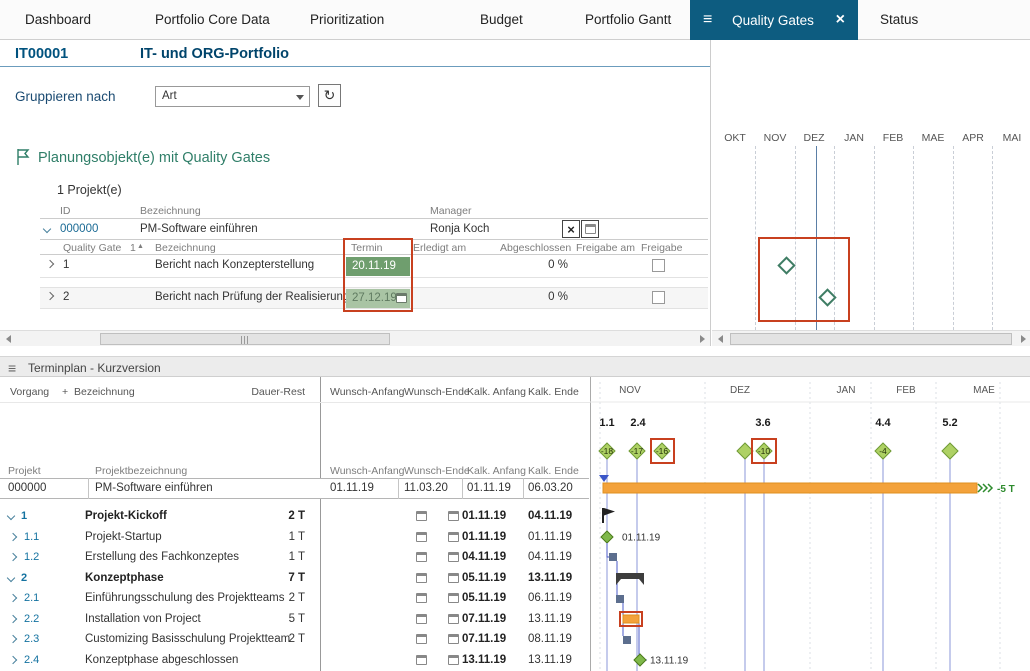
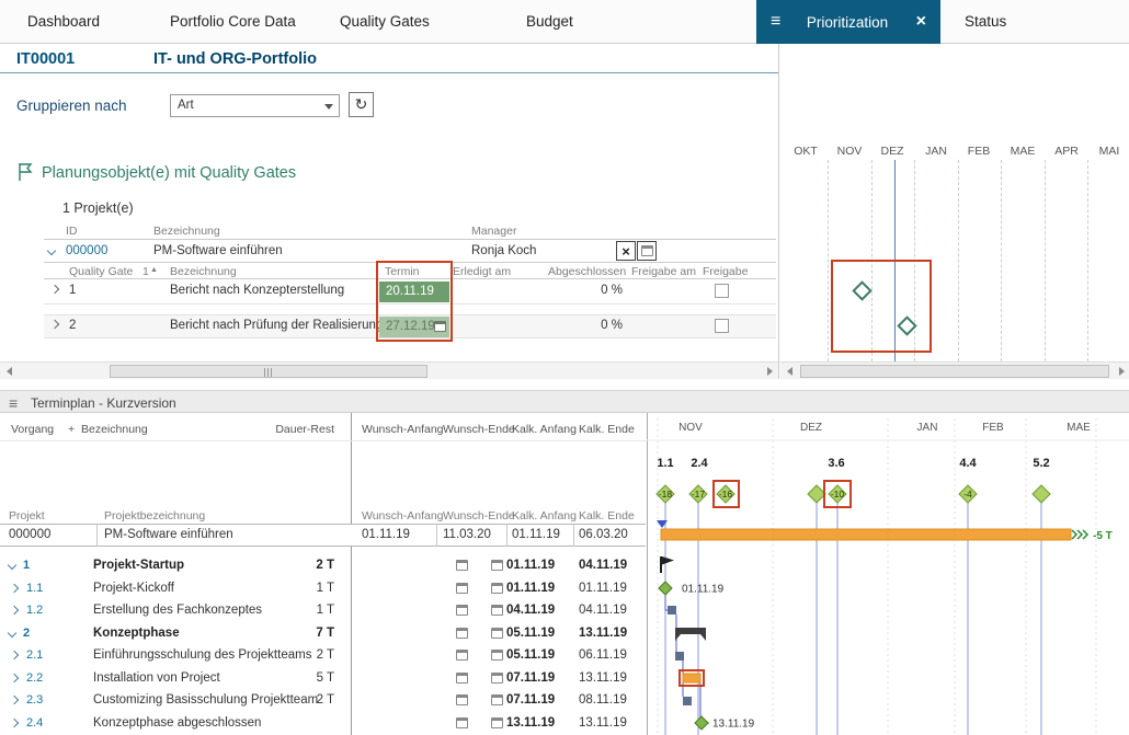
  Dashboard
  Portfolio Core Data
- Prioritization
+ Quality Gates
  Budget
- Portfolio Gantt
  ≡
- Quality Gates
+ Prioritization
  ×
  Status
  IT00001
  IT- und ORG-Portfolio
  Gruppieren nach
  Art
  ↻
  Planungsobjekt(e) mit Quality Gates
  1 Projekt(e)
  ID
  Bezeichnung
  Manager
  000000
  PM-Software einführen
  Ronja Koch
  ×
  Quality Gate
  1
  Bezeichnung
  Termin
  Erledigt am
  Abgeschlossen
  Freigabe am
  Freigabe
  1
  Bericht nach Konzepterstellung
  20.11.19
  0 %
  2
  Bericht nach Prüfung der Realisierun
  27.12.19
  0 %
  OKT
  NOV
  DEZ
  JAN
  FEB
  MAE
  APR
  MAI
  ≡
  Terminplan - Kurzversion
  Vorgang
  +
  Bezeichnung
  Dauer-Rest
  Wunsch-Anfang
  Wunsch-Ende
  Kalk. Anfang
  Kalk. Ende
  Projekt
  Projektbezeichnung
  Wunsch-Anfang
  Wunsch-Ende
  Kalk. Anfang
  Kalk. Ende
  000000
  PM-Software einführen
  01.11.19
  11.03.20
  01.11.19
  06.03.20
  1
- Projekt-Kickoff
+ Projekt-Startup
  2 T
  01.11.19
  04.11.19
  1.1
- Projekt-Startup
+ Projekt-Kickoff
  1 T
  01.11.19
  01.11.19
  1.2
  Erstellung des Fachkonzeptes
  1 T
  04.11.19
  04.11.19
  2
  Konzeptphase
  7 T
  05.11.19
  13.11.19
  2.1
  Einführungsschulung des Projektteams
  2 T
  05.11.19
  06.11.19
  2.2
  Installation von Project
  5 T
  07.11.19
  13.11.19
  2.3
  Customizing Basisschulung Projektteam
  2 T
  07.11.19
  08.11.19
  2.4
  Konzeptphase abgeschlossen
  13.11.19
  13.11.19
  NOV
  DEZ
  JAN
  FEB
  MAE
  1.1
  2.4
  3.6
  4.4
  5.2
  -18
  -17
  -16
  -10
  -4
  -5 T
  01.11.19
  13.11.19
